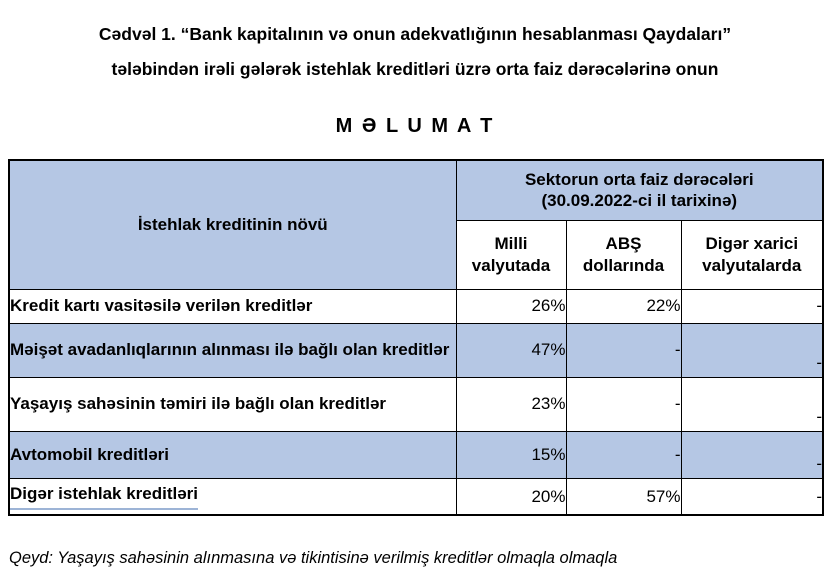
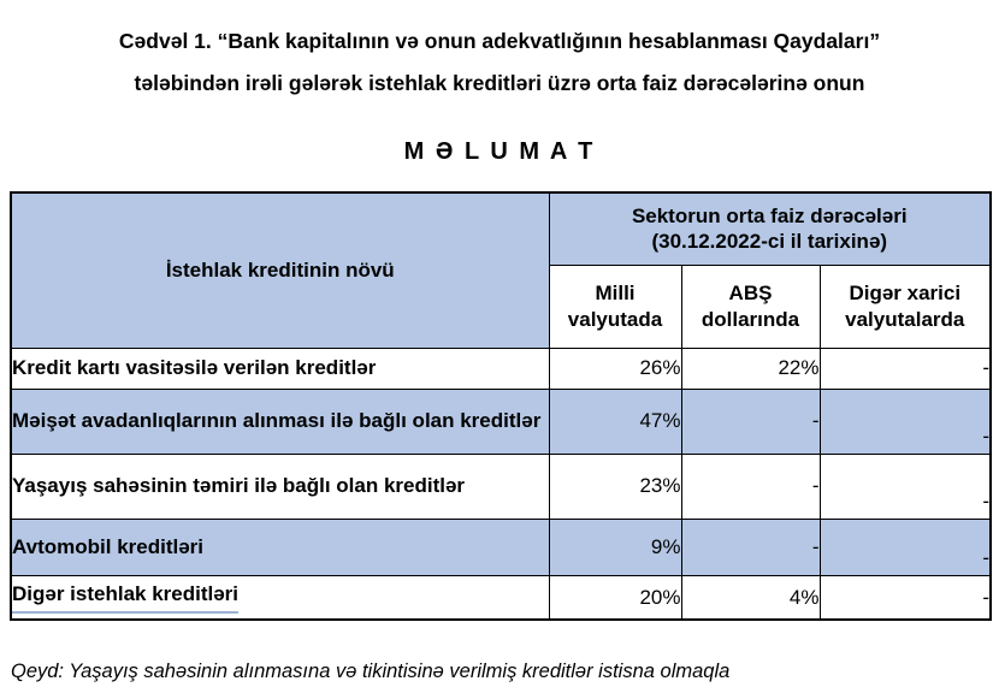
  Cədvəl 1. “Bank kapitalının və onun adekvatlığının hesablanması Qaydaları”
  tələbindən irəli gələrək istehlak kreditləri üzrə orta faiz dərəcələrinə onun
  M Ə L U M A T
- İstehlak kreditinin növü	Sektorun orta faiz dərəcələri (30.09.2022-ci il tarixinə)
+ İstehlak kreditinin növü	Sektorun orta faiz dərəcələri (30.12.2022-ci il tarixinə)
  Milli valyutada	ABŞ dollarında	Digər xarici valyutalarda
  Kredit kartı vasitəsilə verilən kreditlər	26%	22%	-
  Məişət avadanlıqlarının alınması ilə bağlı olan kreditlər	47%	-	-
  Yaşayış sahəsinin təmiri ilə bağlı olan kreditlər	23%	-	-
- Avtomobil kreditləri	15%	-	-
+ Avtomobil kreditləri	9%	-	-
- Digər istehlak kreditləri	20%	57%	-
+ Digər istehlak kreditləri	20%	4%	-
- Qeyd: Yaşayış sahəsinin alınmasına və tikintisinə verilmiş kreditlər olmaqla olmaqla
+ Qeyd: Yaşayış sahəsinin alınmasına və tikintisinə verilmiş kreditlər istisna olmaqla
